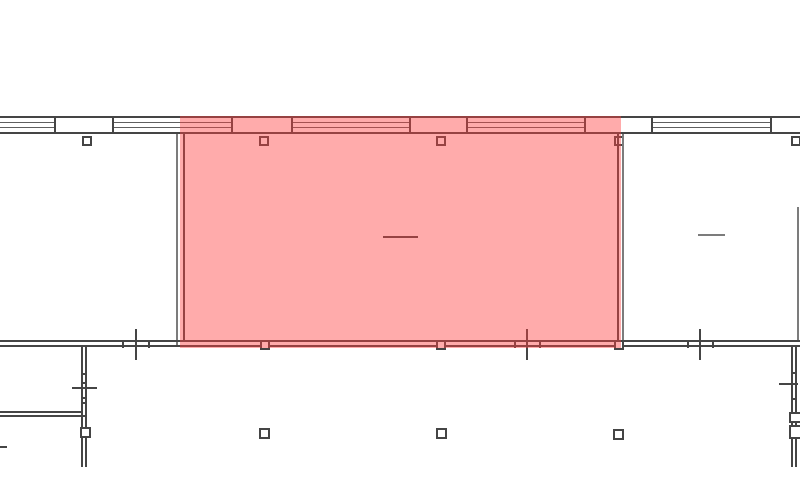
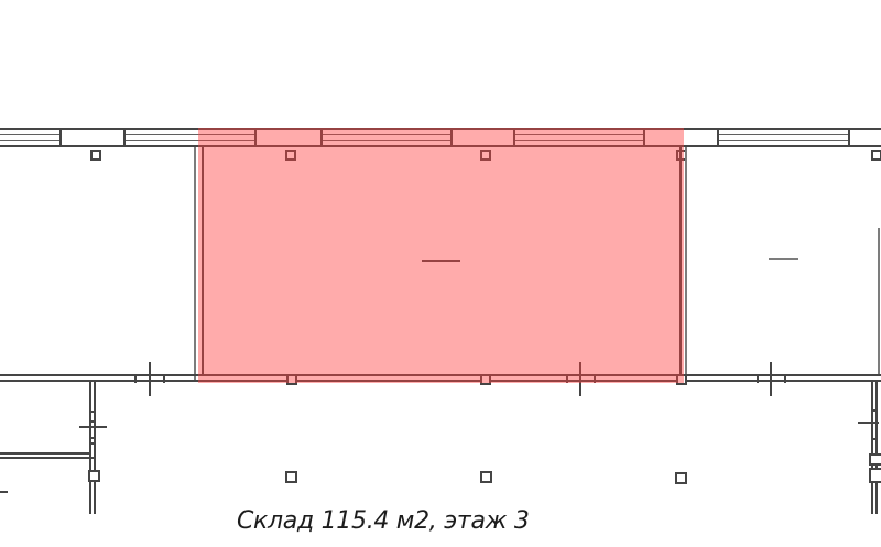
+ Склад 115.4 м2, этаж 3
